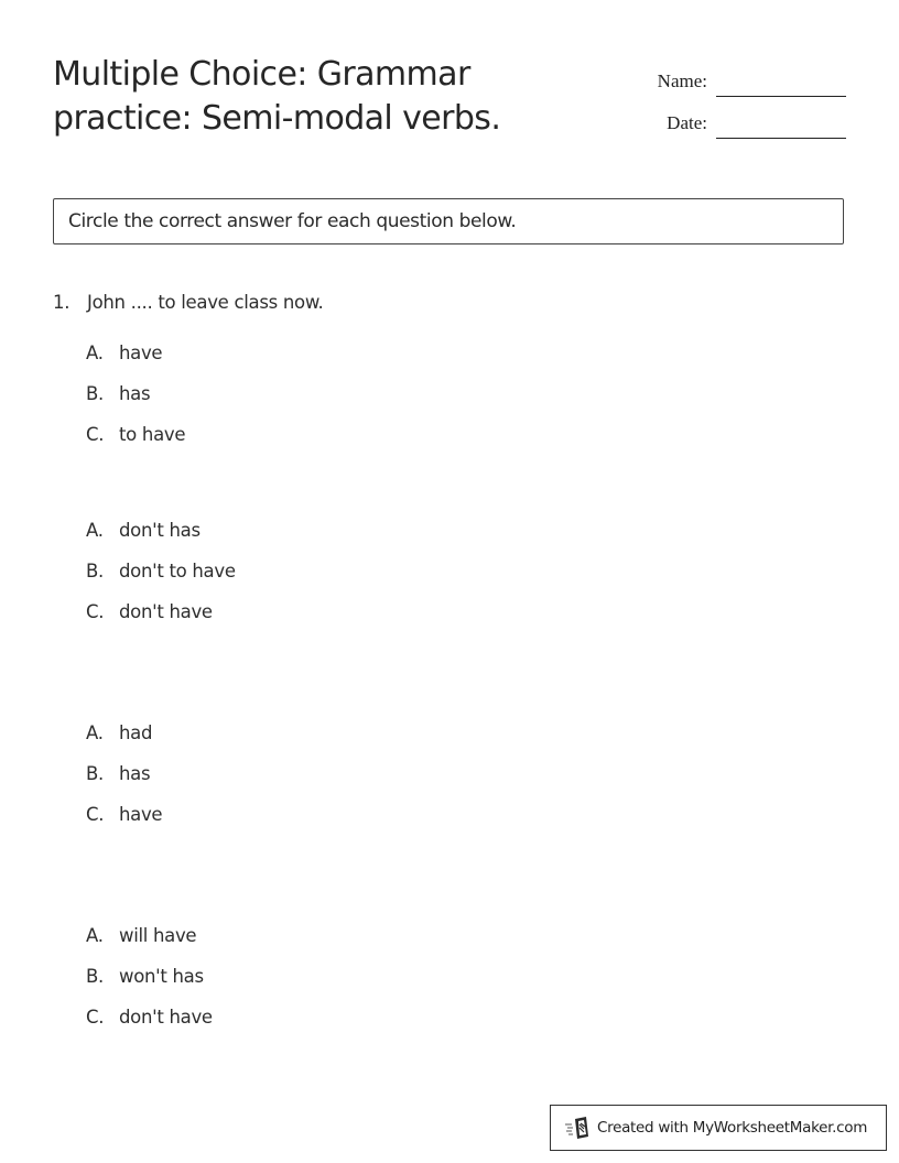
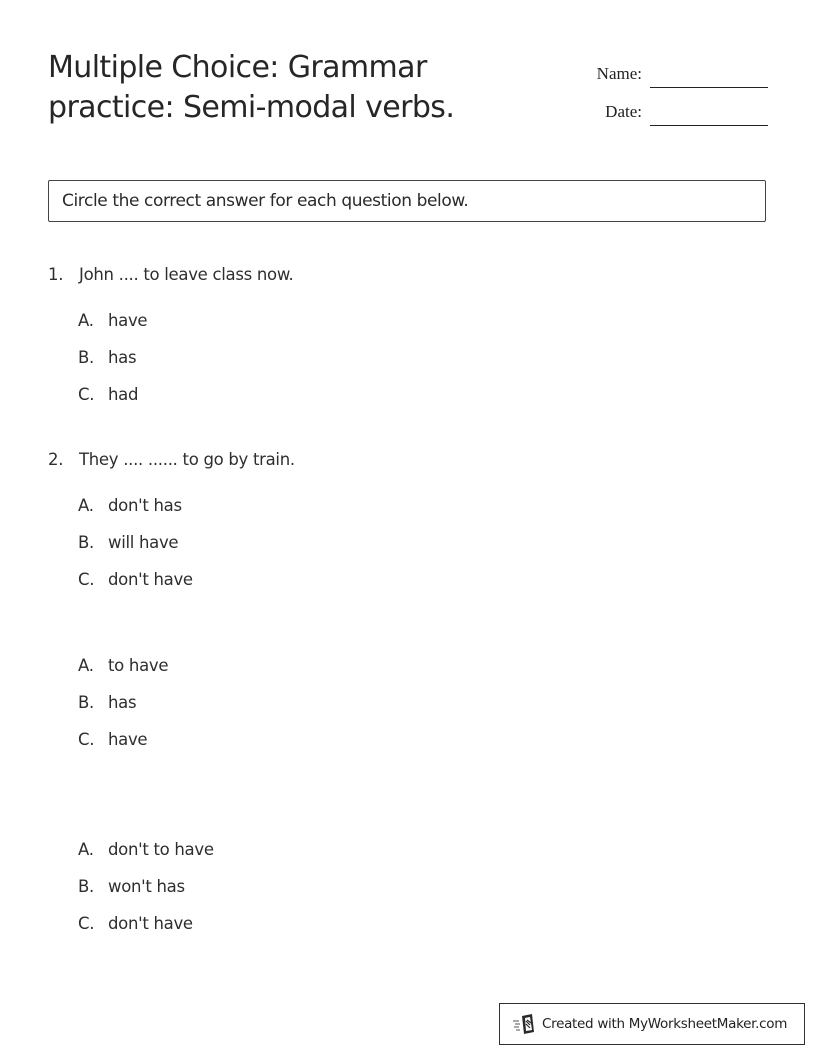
  Multiple Choice: Grammar
  practice: Semi-modal verbs.
  Name:
  Date:
  Circle the correct answer for each question below.
  1.
  John .... to leave class now.
  A.
  have
  B.
  has
  C.
- to have
+ had
+ 2.
+ They .... ...... to go by train.
  A.
  don't has
  B.
- don't to have
+ will have
  C.
  don't have
  A.
- had
+ to have
  B.
  has
  C.
  have
  A.
- will have
+ don't to have
  B.
  won't has
  C.
  don't have
  Created with MyWorksheetMaker.com
